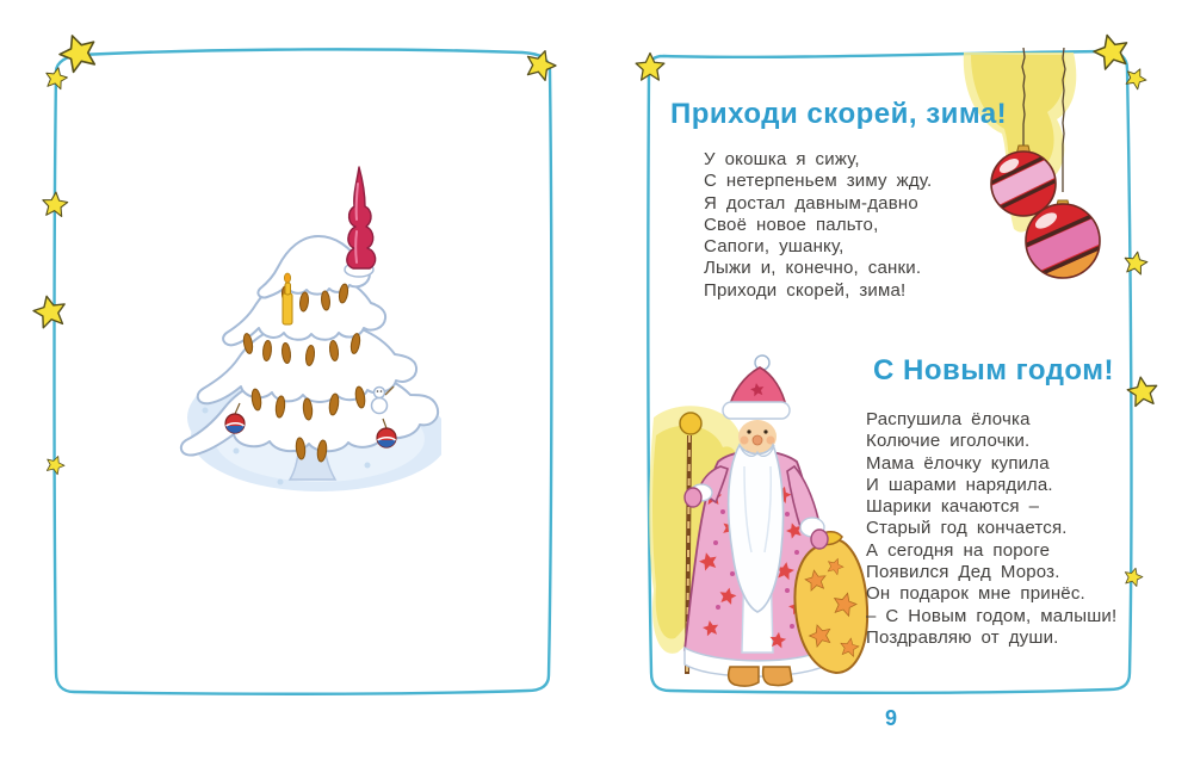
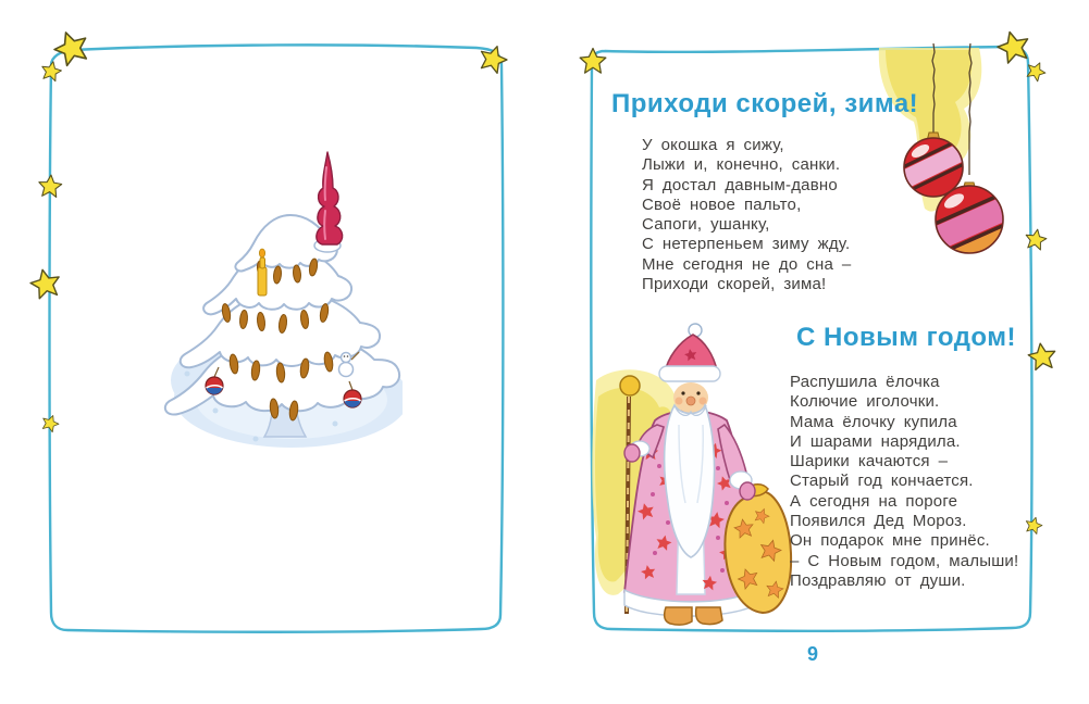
  Приходи скорей, зима!
  У окошка я сижу,
- С нетерпеньем зиму жду.
+ Лыжи и, конечно, санки.
  Я достал давным-давно
  Своё новое пальто,
  Сапоги, ушанку,
- Лыжи и, конечно, санки.
+ С нетерпеньем зиму жду.
+ Мне сегодня не до сна –
  Приходи скорей, зима!
  С Новым годом!
  Распушила ёлочка
  Колючие иголочки.
  Мама ёлочку купила
  И шарами нарядила.
  Шарики качаются –
  Старый год кончается.
  А сегодня на пороге
  Появился Дед Мороз.
  Он подарок мне принёс.
  – С Новым годом, малыши!
  Поздравляю от души.
  9
